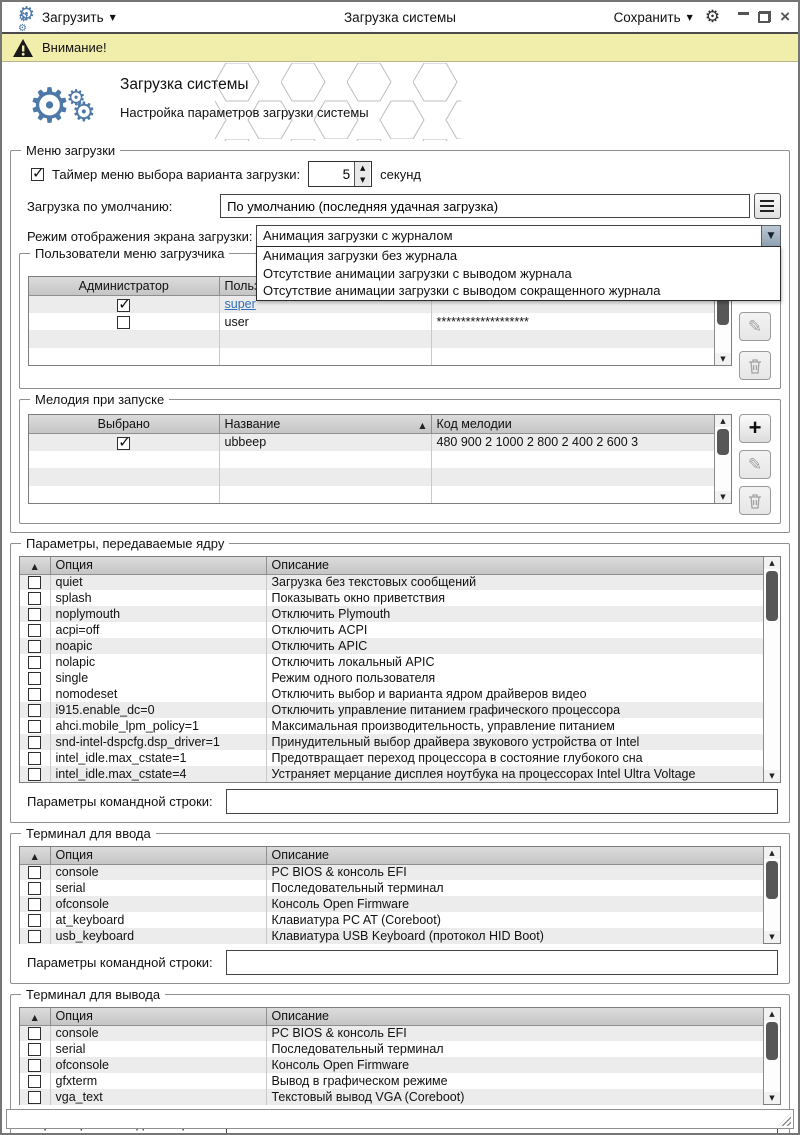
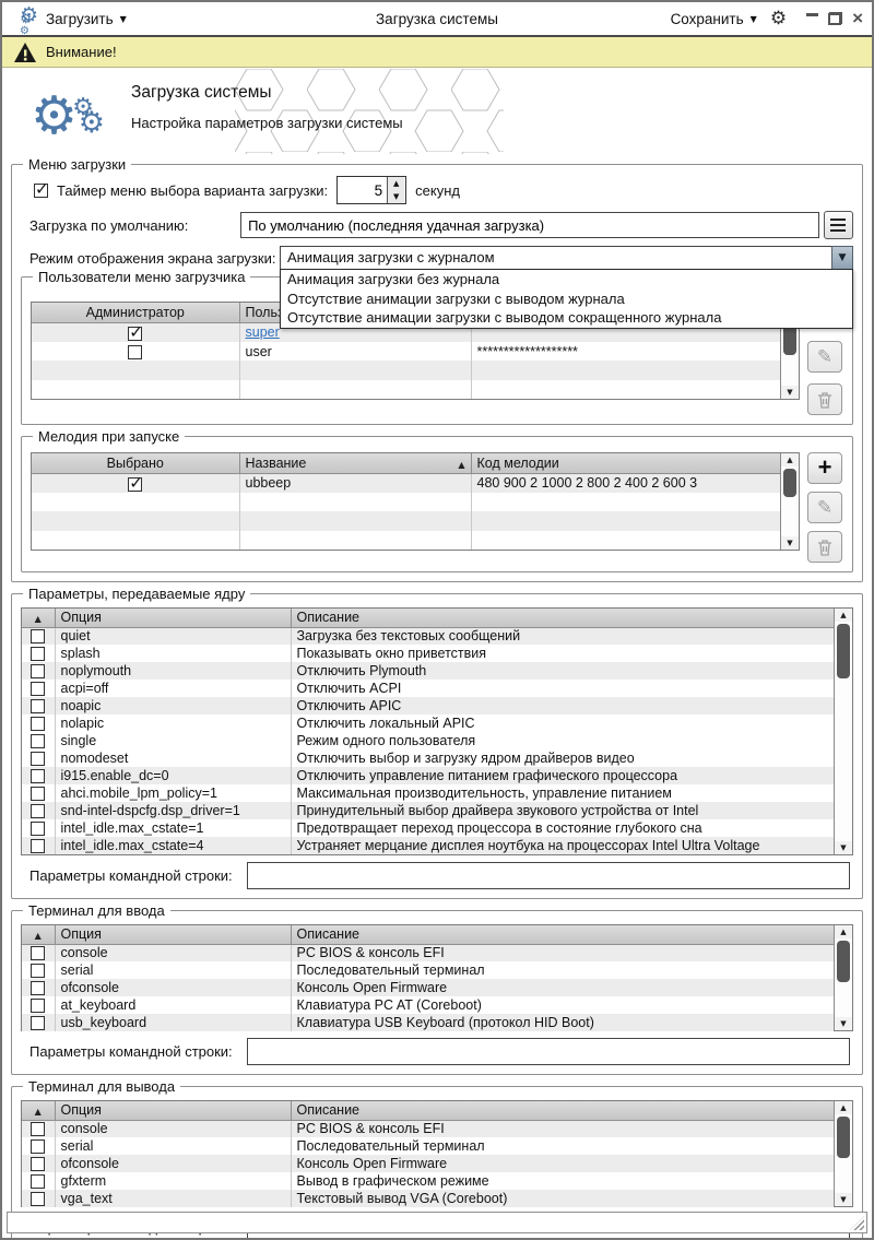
  Загрузка системы
  ⚙
  ⚙
  ⚙
  Загрузить
  ▼
  Сохранить
  ▼
  ⚙
  ×
  Внимание!
  ⚙
  ⚙
  ⚙
  Загрузка системы
  Настройка параметров загрузки системы
  Меню загрузки
  Таймер меню выбора варианта загрузки:
  5
  ▲
  ▼
  секунд
  Загрузка по умолчанию:
  По умолчанию (последняя удачная загрузка)
  Режим отображения экрана загрузки:
  Анимация загрузки с журналом
  ▼
  Анимация загрузки без журнала
  Отсутствие анимации загрузки с выводом журнала
  Отсутствие анимации загрузки с выводом сокращенного журнала
  Пользователи меню загрузчика
  	super
  	user	*******************
  ▼
  ✎
  Мелодия при запуске
  Выбрано	▲ Название	Код мелодии
  	ubbeep	480 900 2 1000 2 800 2 400 2 600 3
  ▲
  ▼
  +
  ✎
  Параметры, передаваемые ядру
  ▲	Опция	Описание
  	quiet	Загрузка без текстовых сообщений
  	splash	Показывать окно приветствия
  	noplymouth	Отключить Plymouth
  	acpi=off	Отключить ACPI
  	noapic	Отключить APIC
  	nolapic	Отключить локальный APIC
  	single	Режим одного пользователя
- 	nomodeset	Отключить выбор и варианта ядром драйверов видео
+ 	nomodeset	Отключить выбор и загрузку ядром драйверов видео
  	i915.enable_dc=0	Отключить управление питанием графического процессора
  	ahci.mobile_lpm_policy=1	Максимальная производительность, управление питанием
  	snd-intel-dspcfg.dsp_driver=1	Принудительный выбор драйвера звукового устройства от Intel
  	intel_idle.max_cstate=1	Предотвращает переход процессора в состояние глубокого сна
  	intel_idle.max_cstate=4	Устраняет мерцание дисплея ноутбука на процессорах Intel Ultra Voltage
  ▲
  ▼
  Параметры командной строки:
  Терминал для ввода
  ▲	Опция	Описание
  	console	PC BIOS & консоль EFI
  	serial	Последовательный терминал
  	ofconsole	Консоль Open Firmware
  	at_keyboard	Клавиатура PC AT (Coreboot)
  	usb_keyboard	Клавиатура USB Keyboard (протокол HID Boot)
  ▲
  ▼
  Параметры командной строки:
  Терминал для вывода
  ▲	Опция	Описание
  	console	PC BIOS & консоль EFI
  	serial	Последовательный терминал
  	ofconsole	Консоль Open Firmware
  	gfxterm	Вывод в графическом режиме
  	vga_text	Текстовый вывод VGA (Coreboot)
  ▲
  ▼
